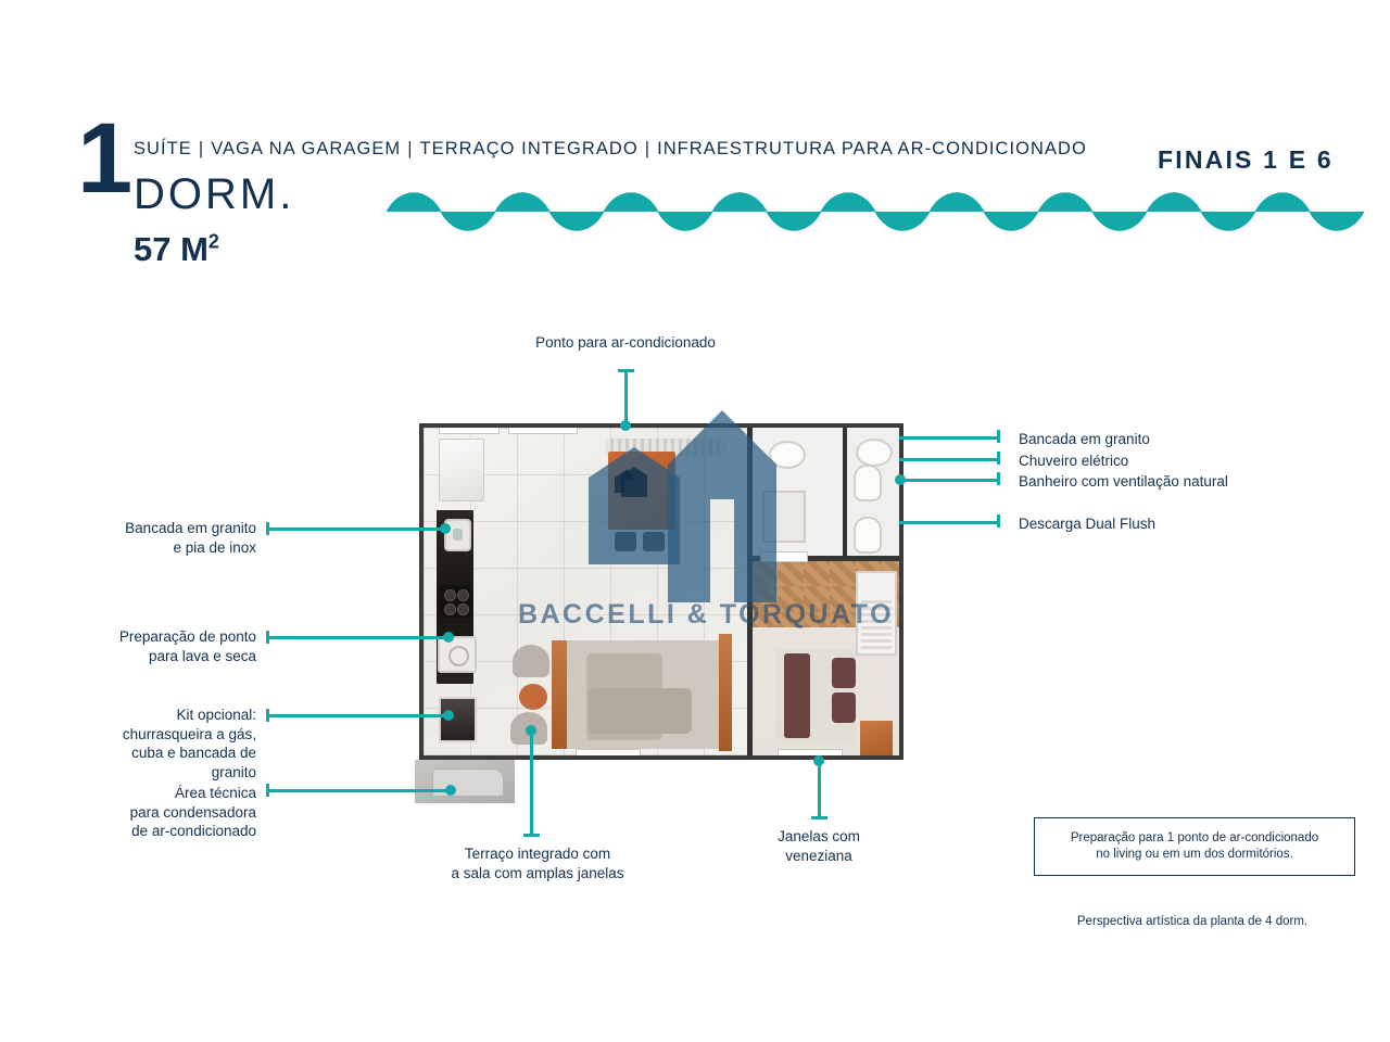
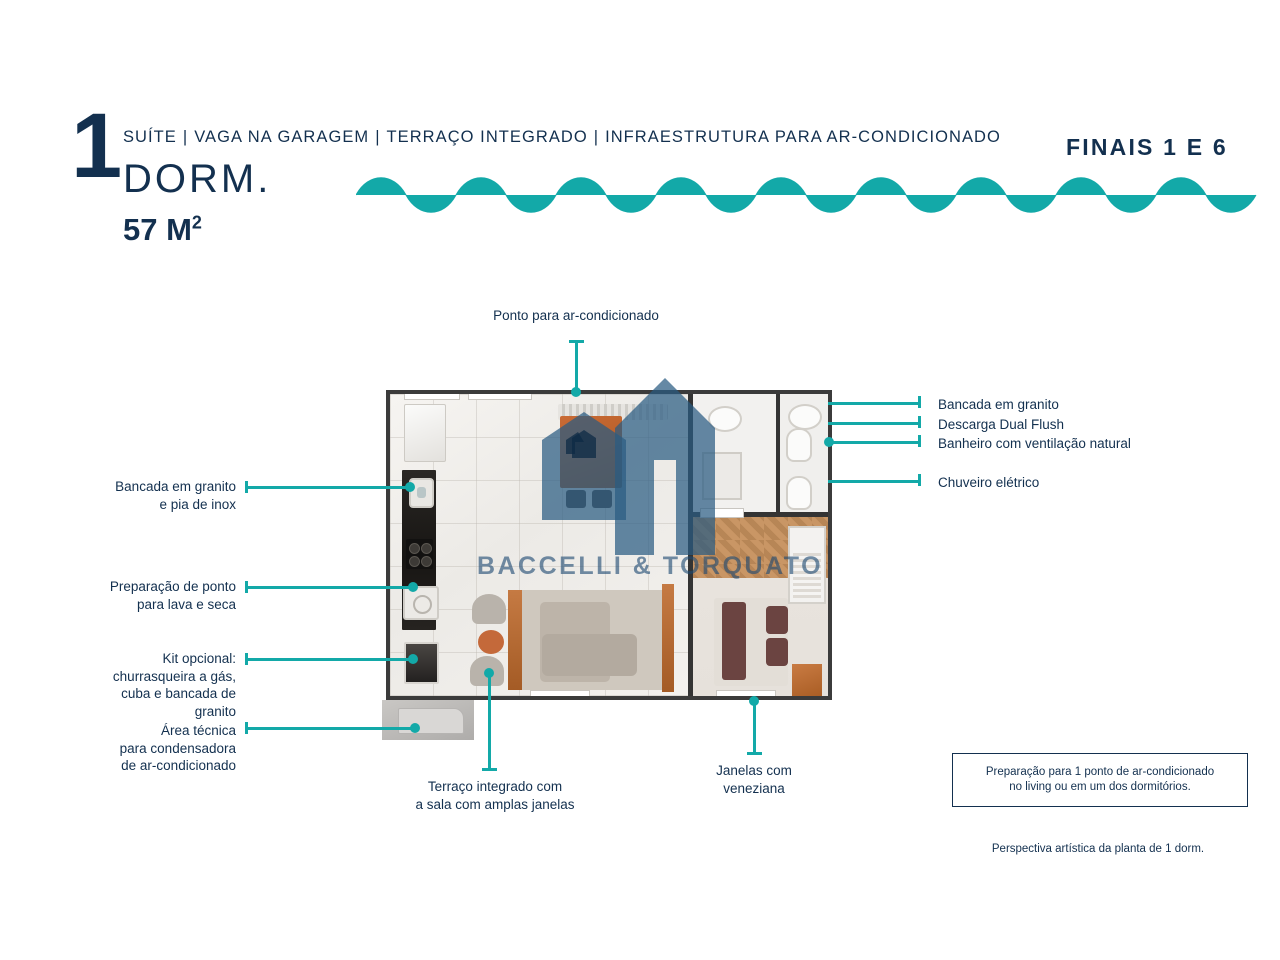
  1
  SUÍTE | VAGA NA GARAGEM | TERRAÇO INTEGRADO | INFRAESTRUTURA PARA AR-CONDICIONADO
  DORM.
  57 M2
  FINAIS 1 E 6
  BACCELLI & TORQUATO
  Ponto para ar-condicionado
  Bancada em granito
  e pia de inox
  Preparação de ponto
  para lava e seca
  Kit opcional:
  churrasqueira a gás,
  cuba e bancada de
  granito
  Área técnica
  para condensadora
  de ar-condicionado
  Bancada em granito
- Chuveiro elétrico
+ Descarga Dual Flush
  Banheiro com ventilação natural
- Descarga Dual Flush
+ Chuveiro elétrico
  Terraço integrado com
  a sala com amplas janelas
  Janelas com
  veneziana
  Preparação para 1 ponto de ar-condicionado
  no living ou em um dos dormitórios.
- Perspectiva artística da planta de 4 dorm.
+ Perspectiva artística da planta de 1 dorm.
